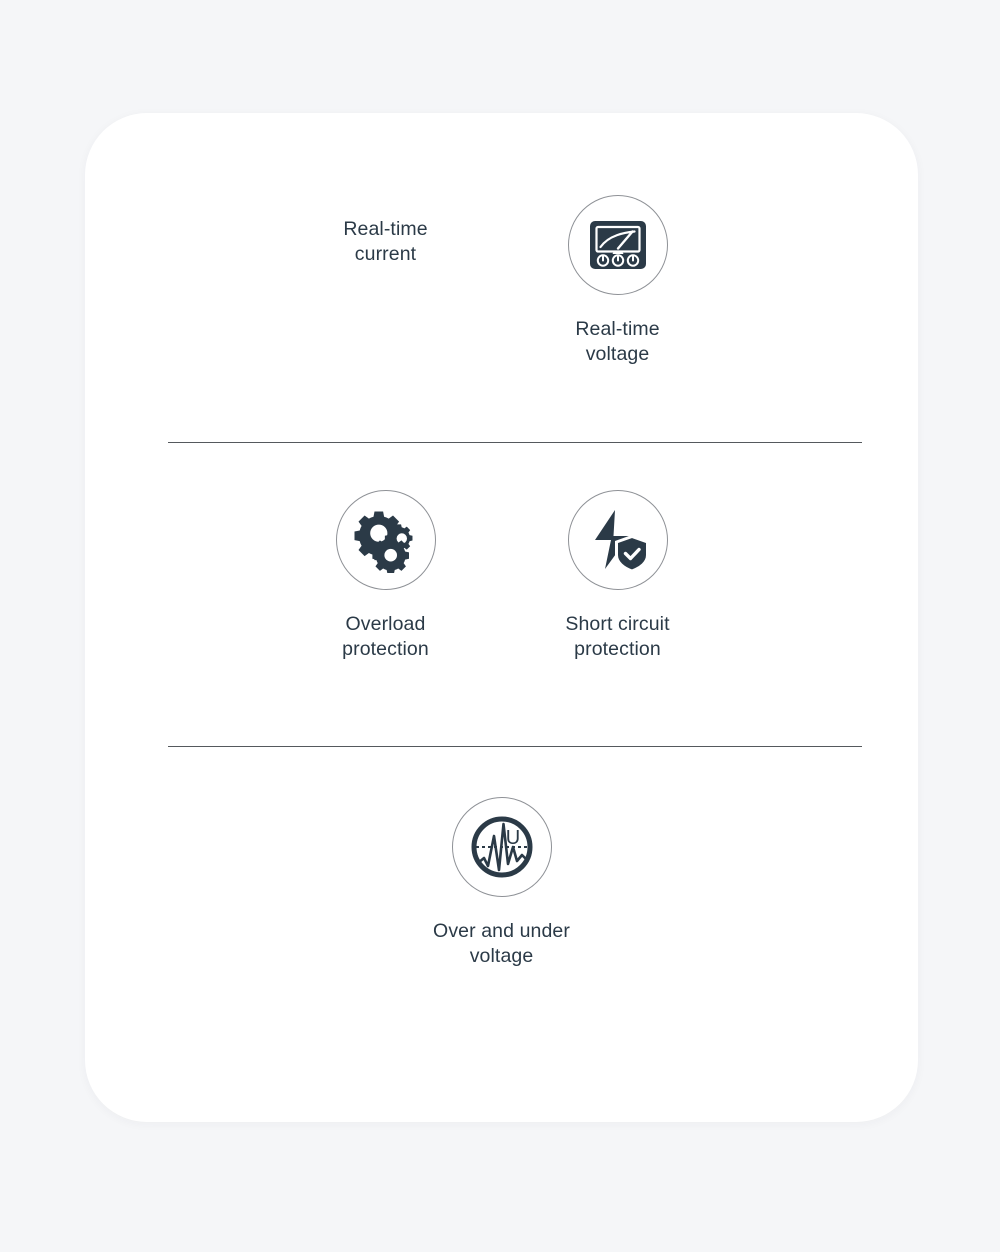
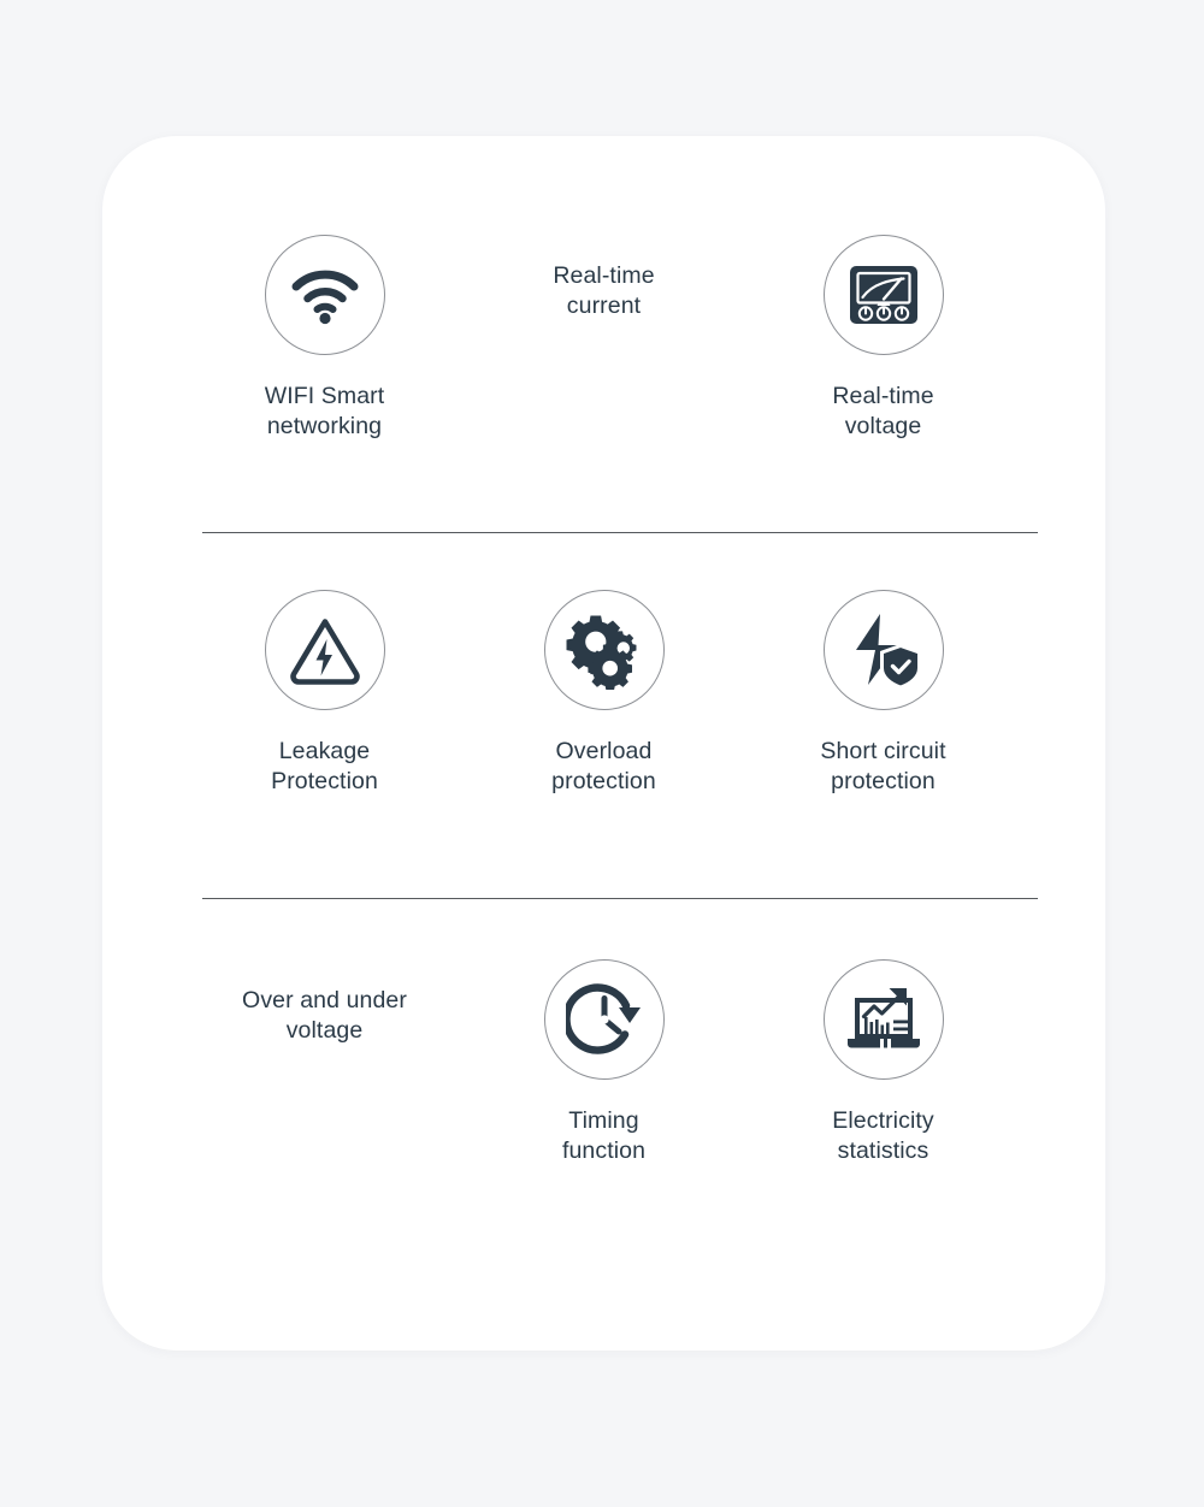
+ WIFI Smart
+ networking
  Real-time
  current
  Real-time
  voltage
+ Leakage
+ Protection
  Overload
  protection
  Short circuit
  protection
- U
  Over and under
  voltage
+ Timing
+ function
+ Electricity
+ statistics
